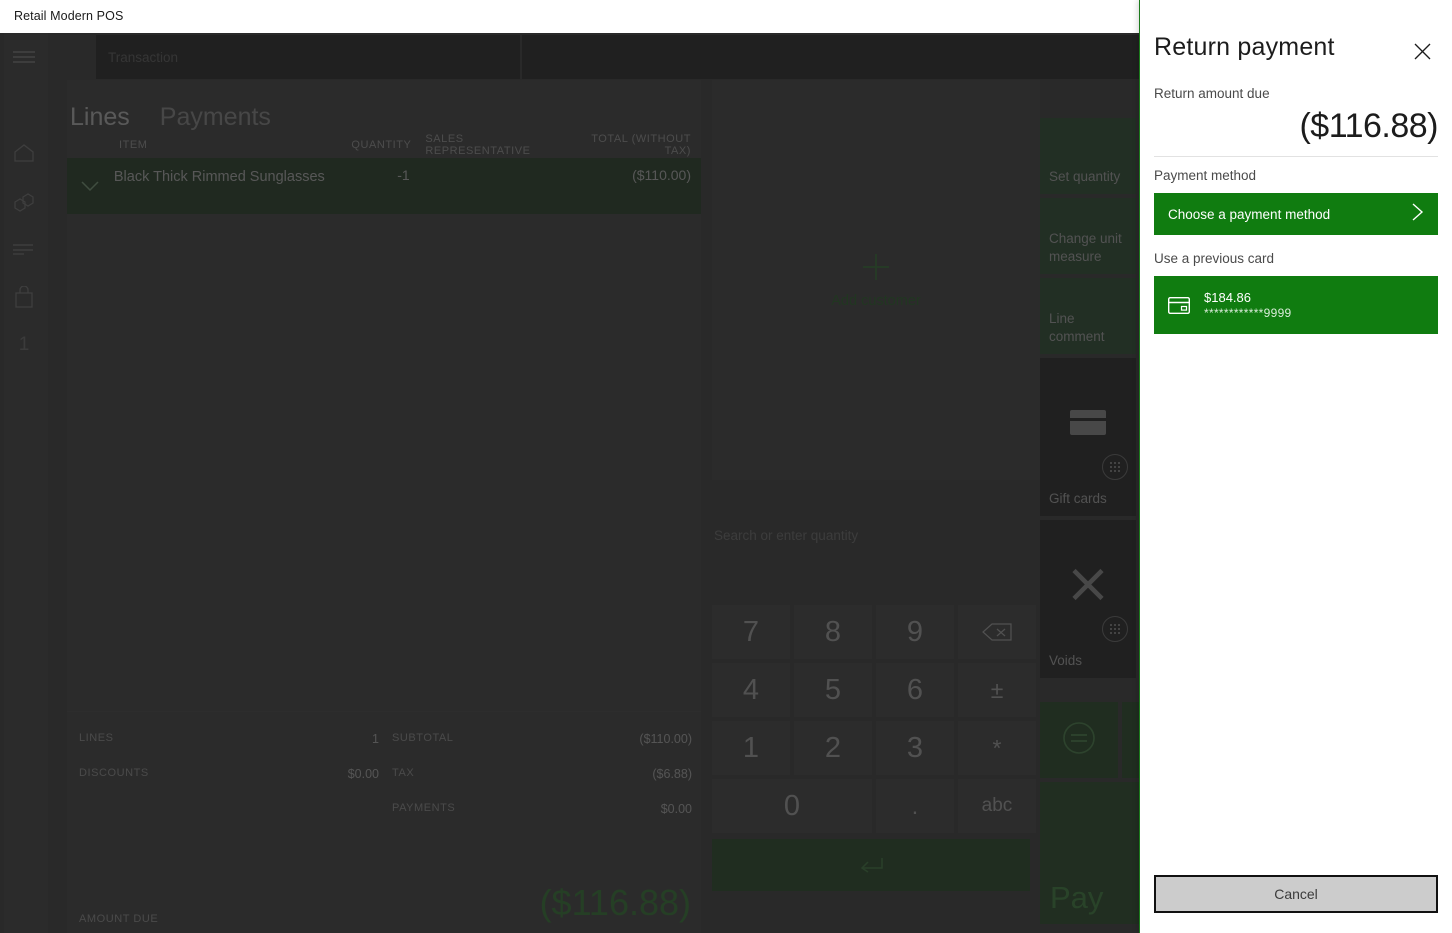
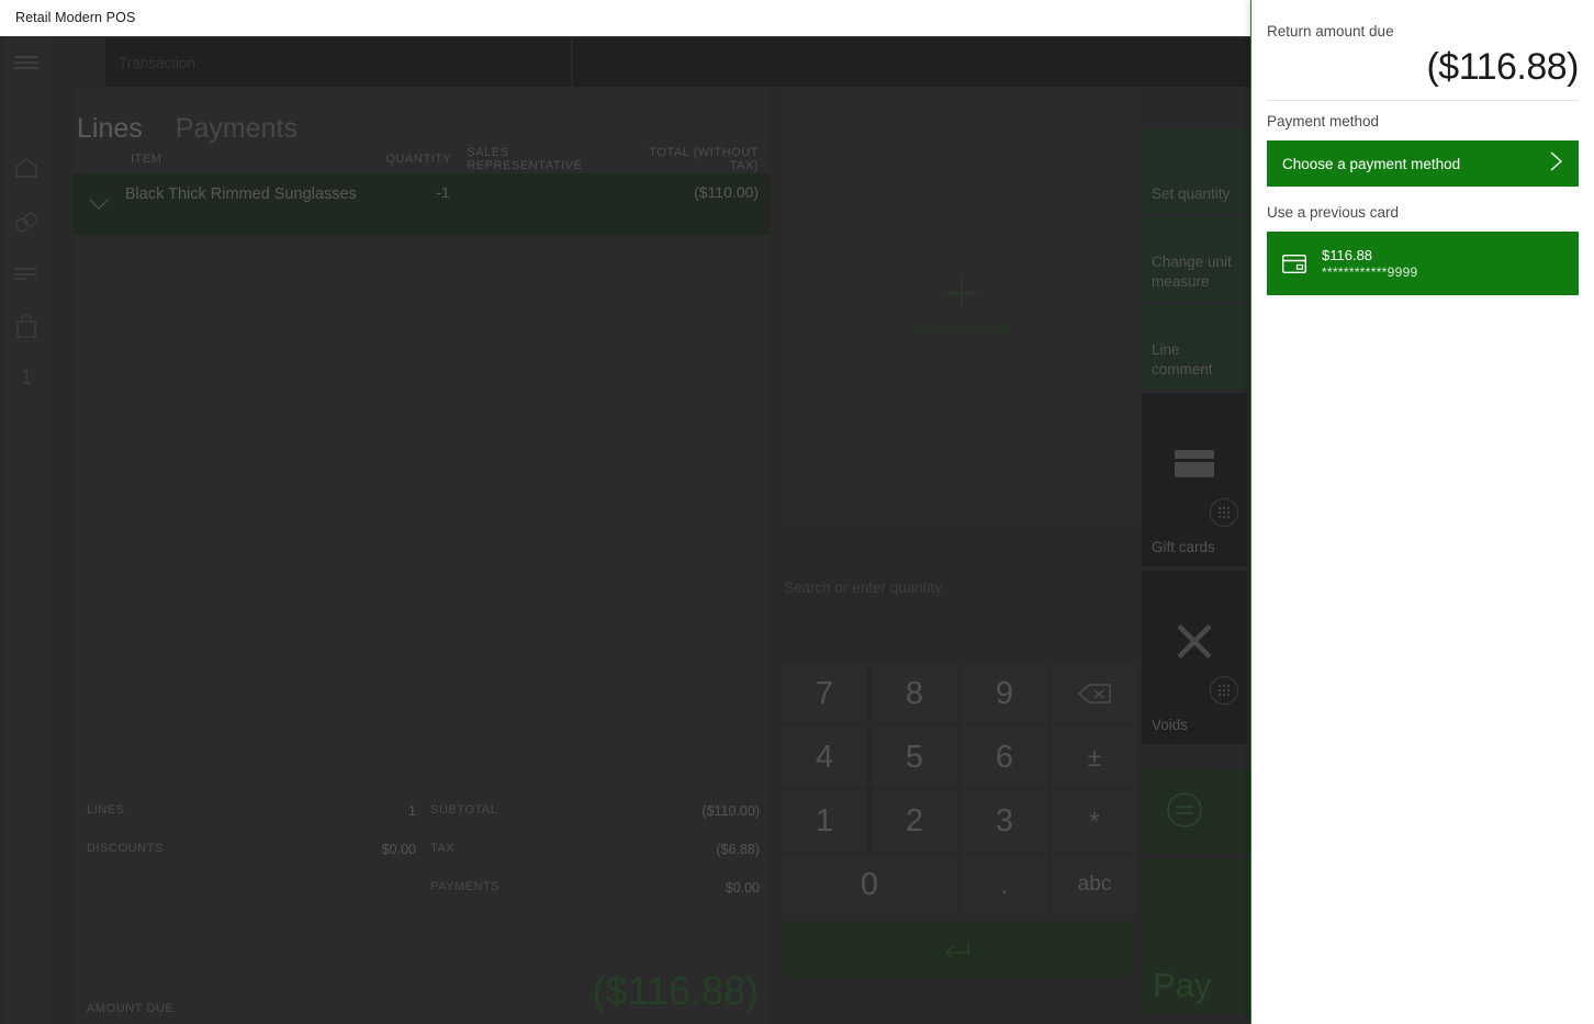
  Retail Modern POS
  Lines
  Payments
  ITEM
  QUANTITY
  SALES REPRESENTATIVE
  TOTAL (WITHOUT TAX)
  Black Thick Rimmed Sunglasses
  -1
  ($110.00)
  LINES
  1
  DISCOUNTS
  $0.00
  SUBTOTAL
  ($110.00)
  TAX
  ($6.88)
  PAYMENTS
  $0.00
  AMOUNT DUE
  7
  8
  9
  4
  5
  6
  ±
  1
  2
  3
  *
  0
  .
  abc
  Set quantity
  Change unit measure
  Line comment
  Gift cards
  Voids
- Return payment
  Return amount due
  ($116.88)
  Payment method
  Choose a payment method
  Use a previous card
- $184.86
+ $116.88
  ************9999
- Cancel
